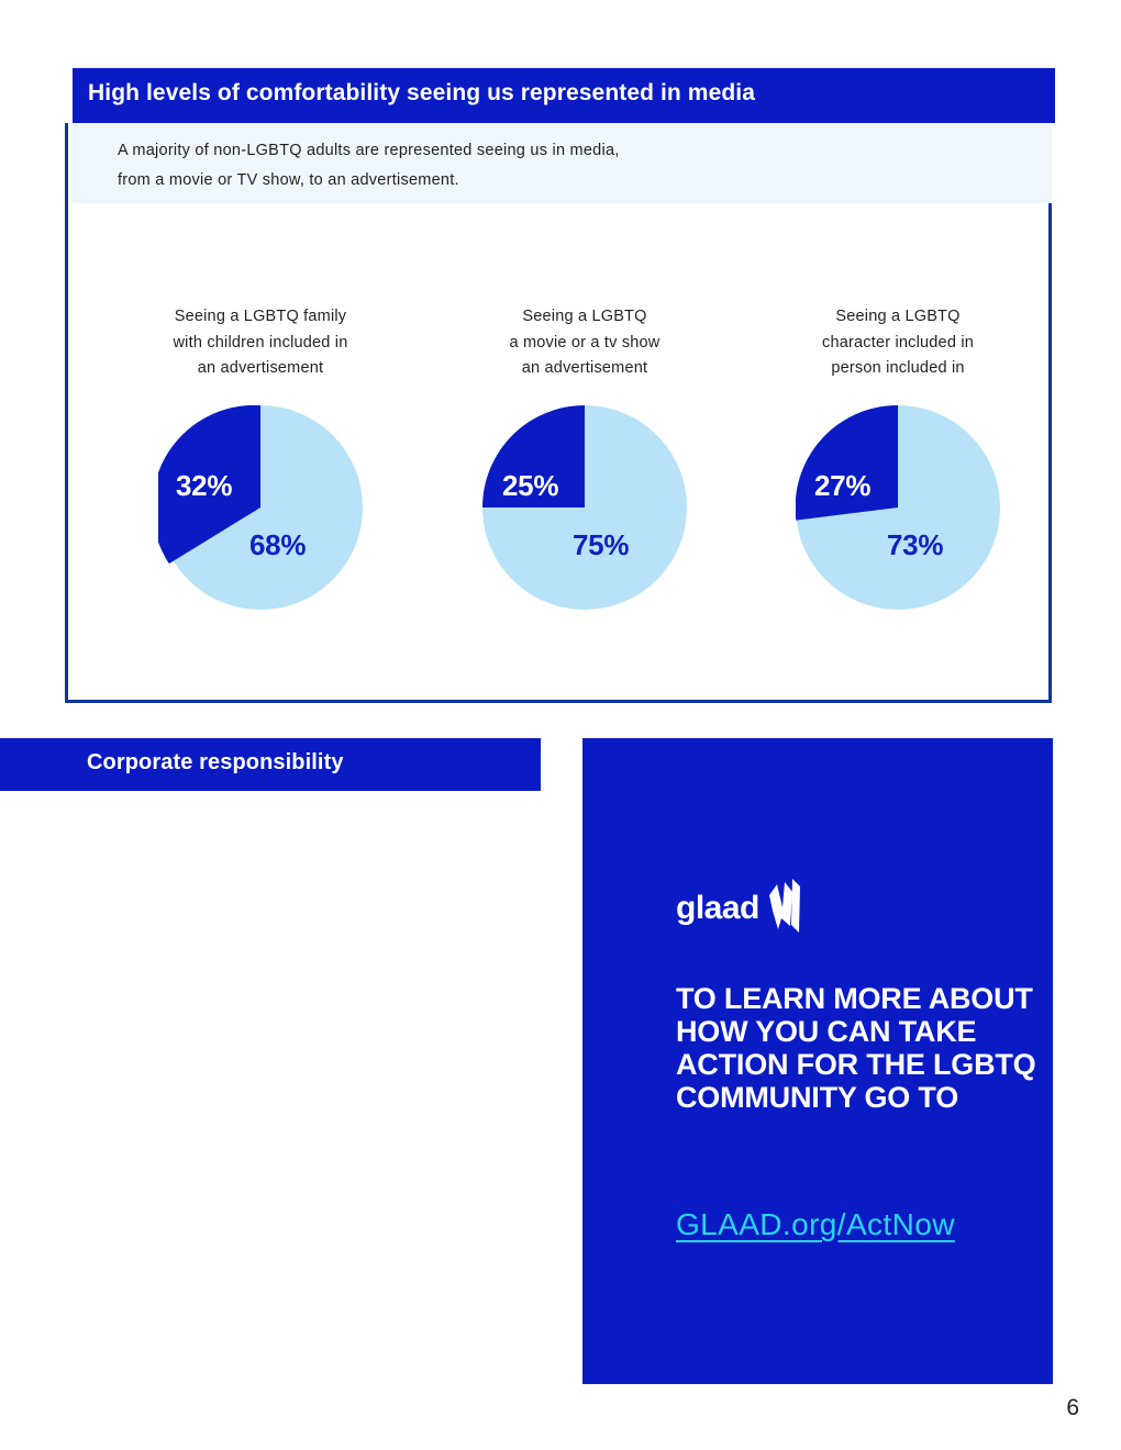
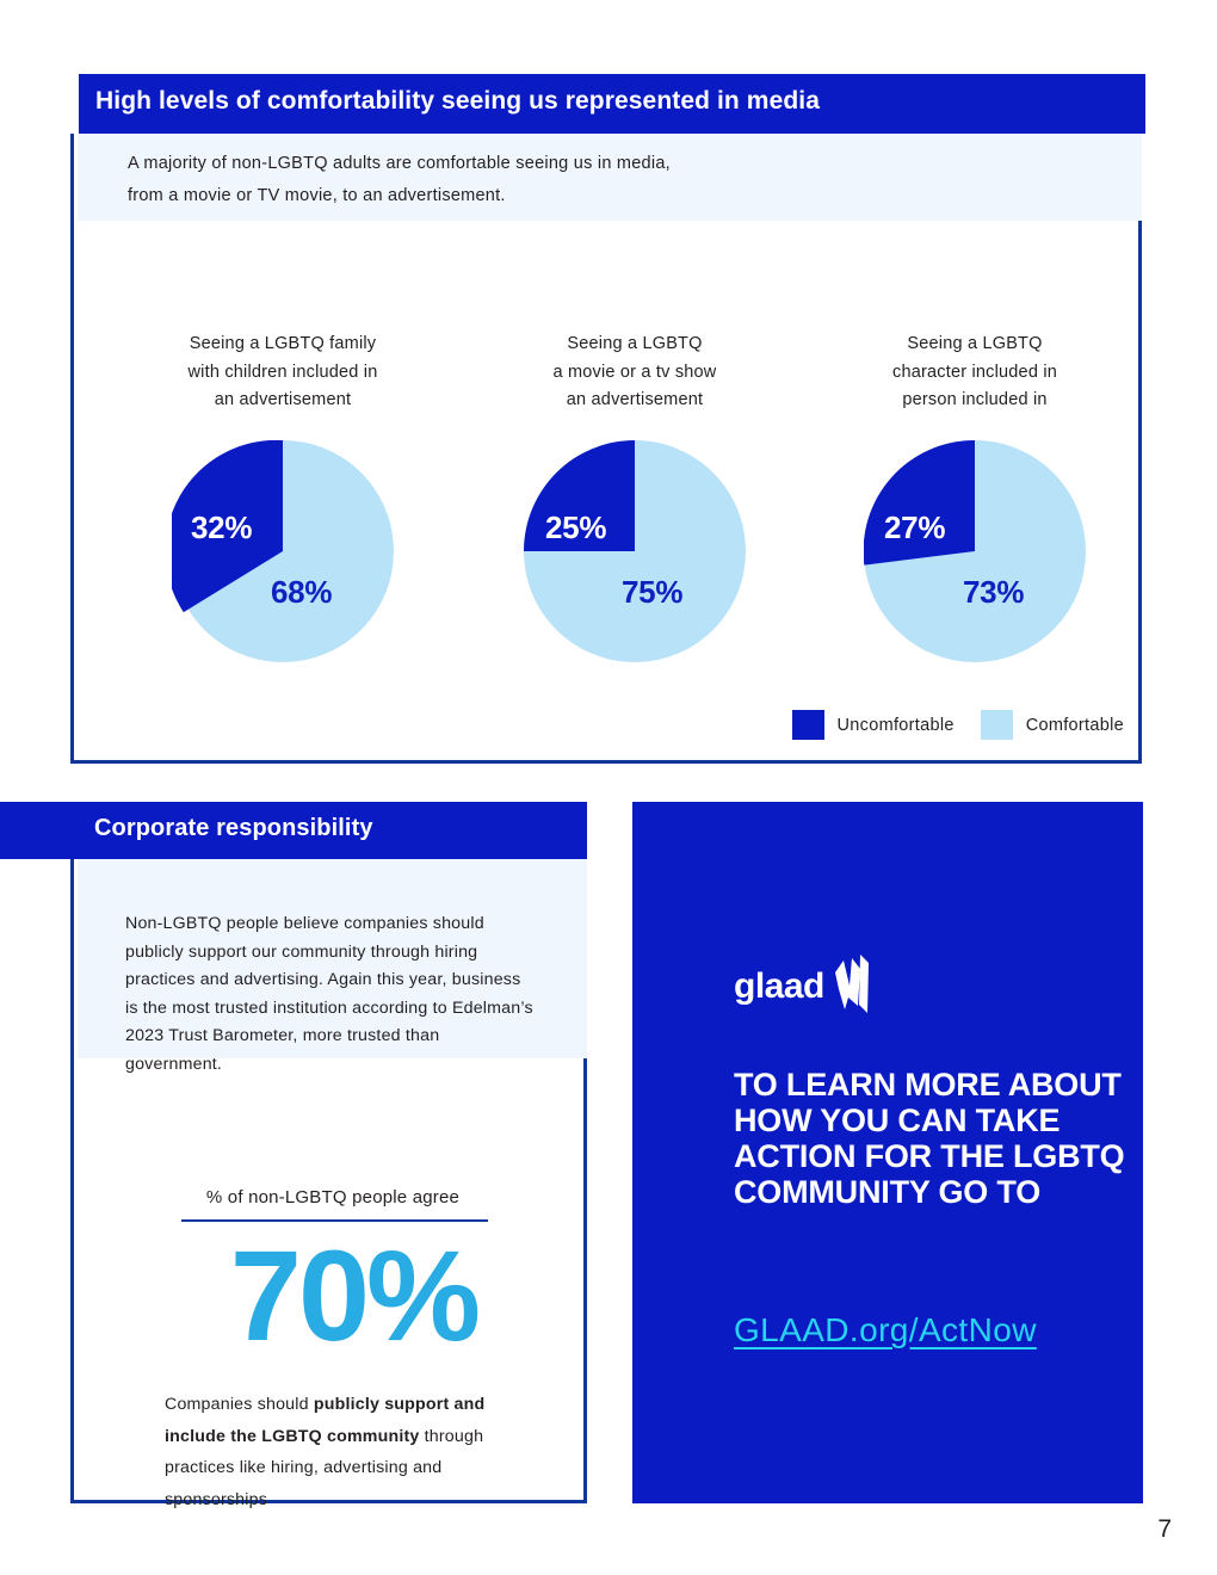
  High levels of comfortability seeing us represented in media
- A majority of non-LGBTQ adults are represented seeing us in media,
+ A majority of non-LGBTQ adults are comfortable seeing us in media,
- from a movie or TV show, to an advertisement.
+ from a movie or TV movie, to an advertisement.
  Seeing a LGBTQ family
  with children included in
  an advertisement
  32%
  68%
  Seeing a LGBTQ
  a movie or a tv show
  an advertisement
  25%
  75%
  Seeing a LGBTQ
  character included in
  person included in
  27%
  73%
+ Uncomfortable
+ Comfortable
  Corporate responsibility
+ Non-LGBTQ people believe companies should publicly support our community through hiring practices and advertising. Again this year, business is the most trusted institution according to Edelman’s 2023 Trust Barometer, more trusted than government.
+ % of non-LGBTQ people agree
+ 70%
+ Companies should publicly support and include the LGBTQ community through practices like hiring, advertising and sponsorships
  glaad
  TO LEARN MORE ABOUT HOW YOU CAN TAKE ACTION FOR THE LGBTQ COMMUNITY GO TO
  GLAAD.org/ActNow
- 6
+ 7
